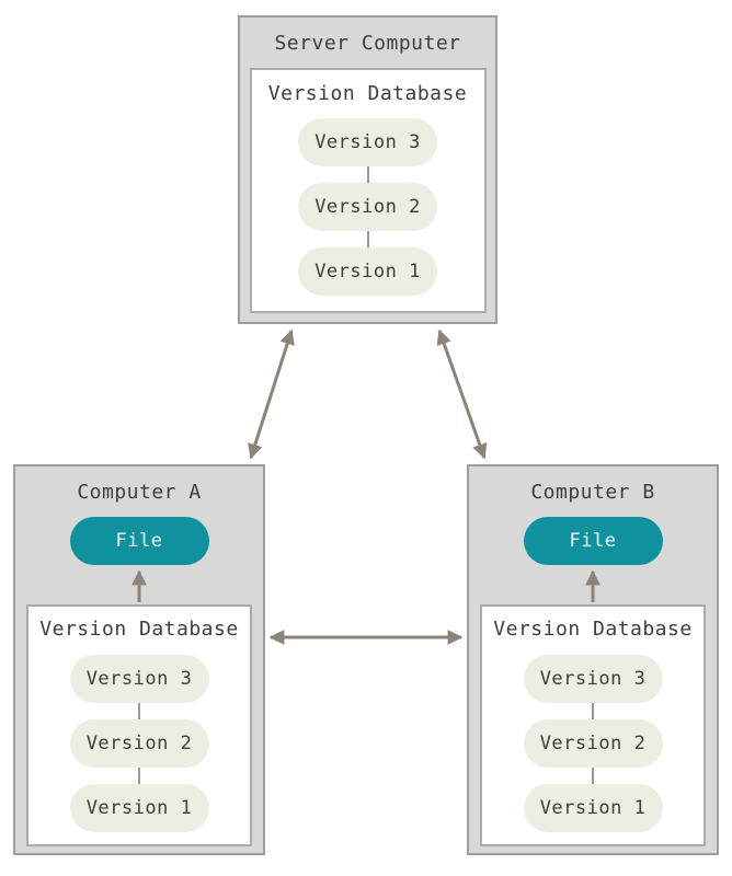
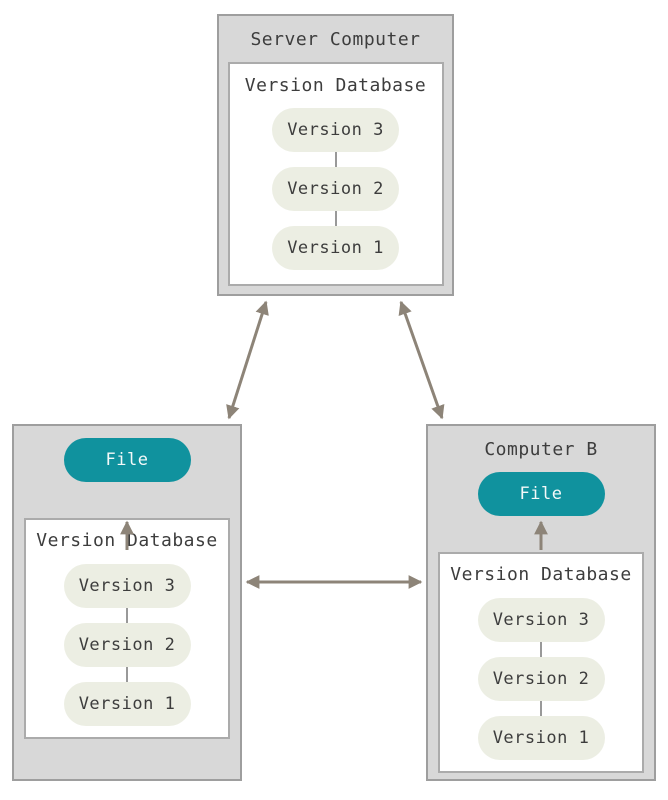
  Server Computer
  Version Database
  Version 3
  Version 2
  Version 1
- Computer A
  File
  Version Database
  Version 3
  Version 2
  Version 1
  Computer B
  File
  Version Database
  Version 3
  Version 2
  Version 1
